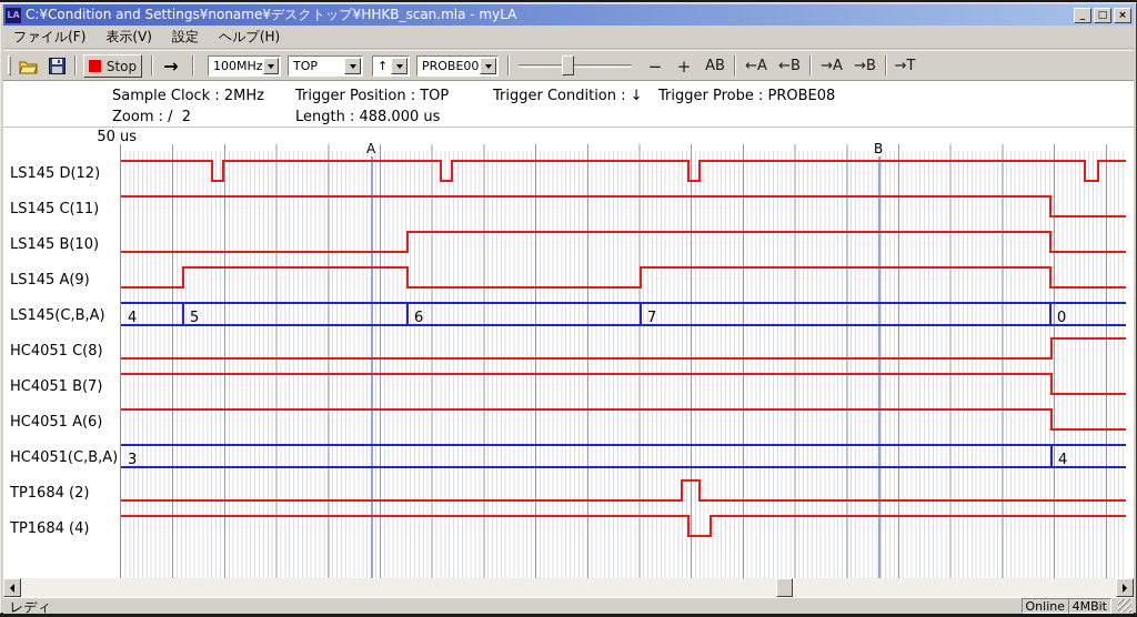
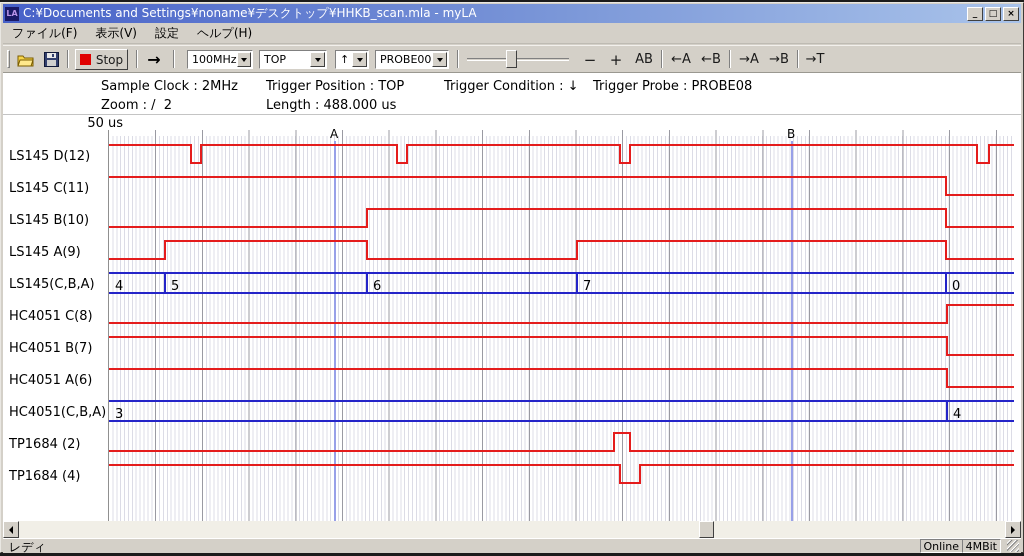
  LA
- C:¥Condition and Settings¥noname¥デスクトップ¥HHKB_scan.mla - myLA
+ C:¥Documents and Settings¥noname¥デスクトップ¥HHKB_scan.mla - myLA
  _
  □
  ×
  ファイル(F)
  表示(V)
  設定
  ヘルプ(H)
  Stop
  →
  100MHz
  TOP
  ↑
  PROBE00
  −
  +
  AB
  ←A
  ←B
  →A
  →B
  →T
  Sample Clock : 2MHz
  Trigger Position : TOP
  Trigger Condition : ↓
  Trigger Probe : PROBE08
  Zoom : / 2
  Length : 488.000 us
  50 us
  LS145 D(12)
  LS145 C(11)
  LS145 B(10)
  LS145 A(9)
  LS145(C,B,A)
  HC4051 C(8)
  HC4051 B(7)
  HC4051 A(6)
  HC4051(C,B,A)
  TP1684 (2)
  TP1684 (4)
  4
  5
  6
  7
  0
  3
  4
  A
  B
  レディ
  Online
  4MBit
